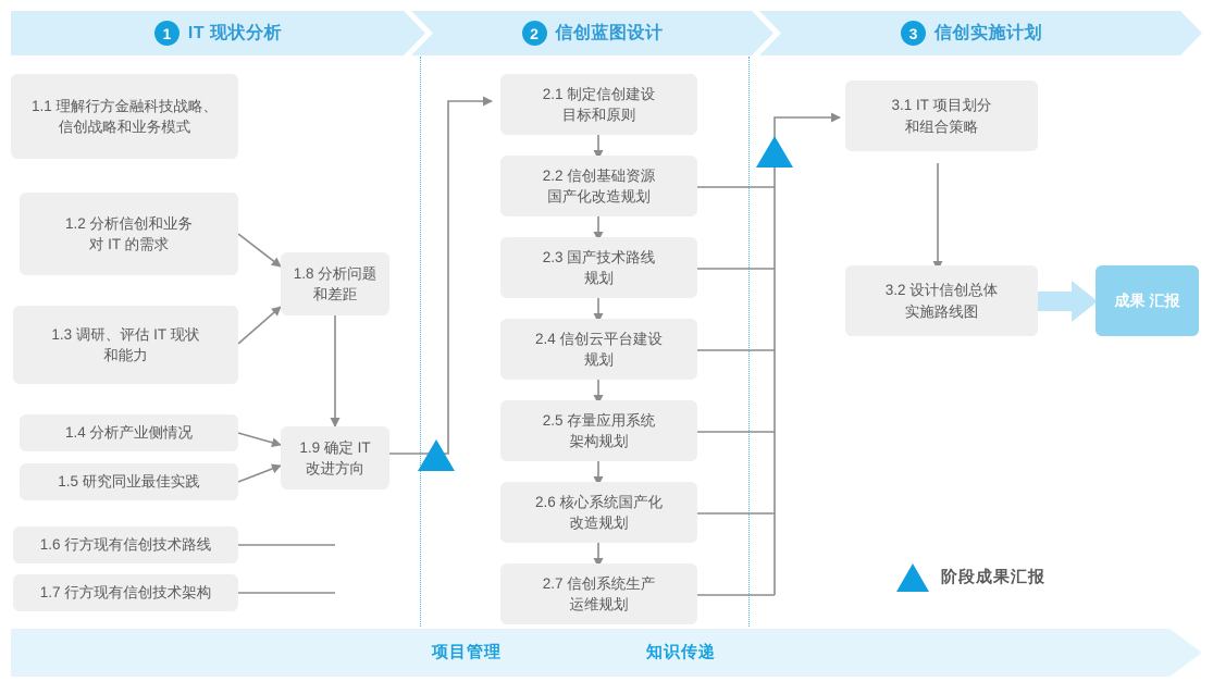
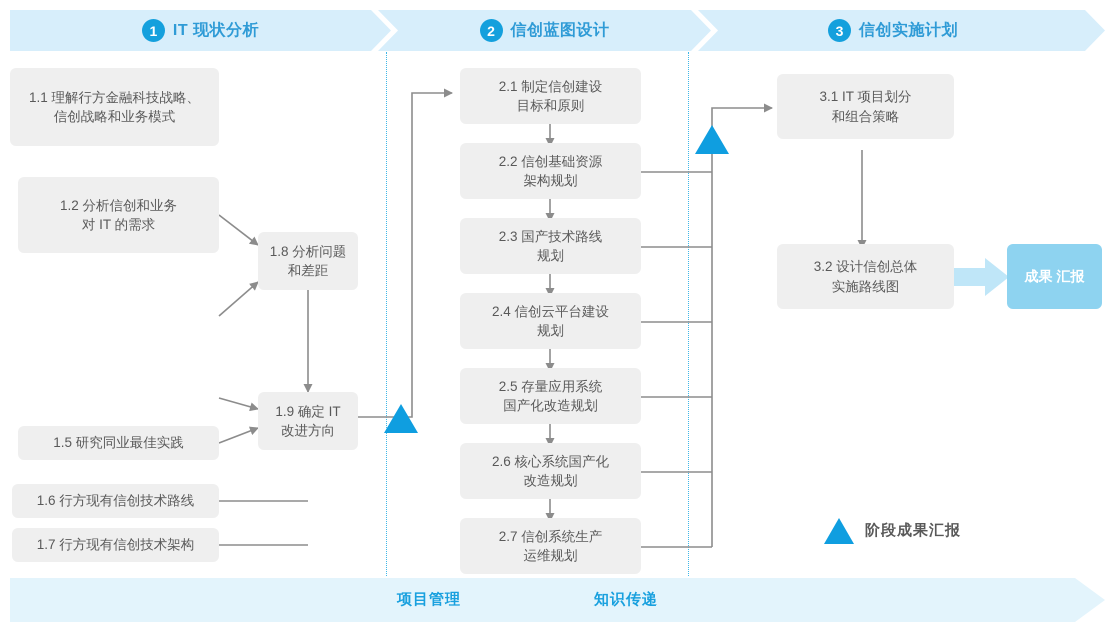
  1
  IT 现状分析
  2
  信创蓝图设计
  3
  信创实施计划
  1.1 理解行方金融科技战略、
  信创战略和业务模式
  1.2 分析信创和业务
  对 IT 的需求
- 1.3 调研、评估 IT 现状
- 和能力
- 1.4 分析产业侧情况
  1.5 研究同业最佳实践
  1.6 行方现有信创技术路线
  1.7 行方现有信创技术架构
  1.8 分析问题
  和差距
  1.9 确定 IT
  改进方向
  2.1 制定信创建设
  目标和原则
  2.2 信创基础资源
- 国产化改造规划
+ 架构规划
  2.3 国产技术路线
  规划
  2.4 信创云平台建设
  规划
  2.5 存量应用系统
- 架构规划
+ 国产化改造规划
  2.6 核心系统国产化
  改造规划
  2.7 信创系统生产
  运维规划
  3.1 IT 项目划分
  和组合策略
  3.2 设计信创总体
  实施路线图
  成果 汇报
  阶段成果汇报
  项目管理
  知识传递
